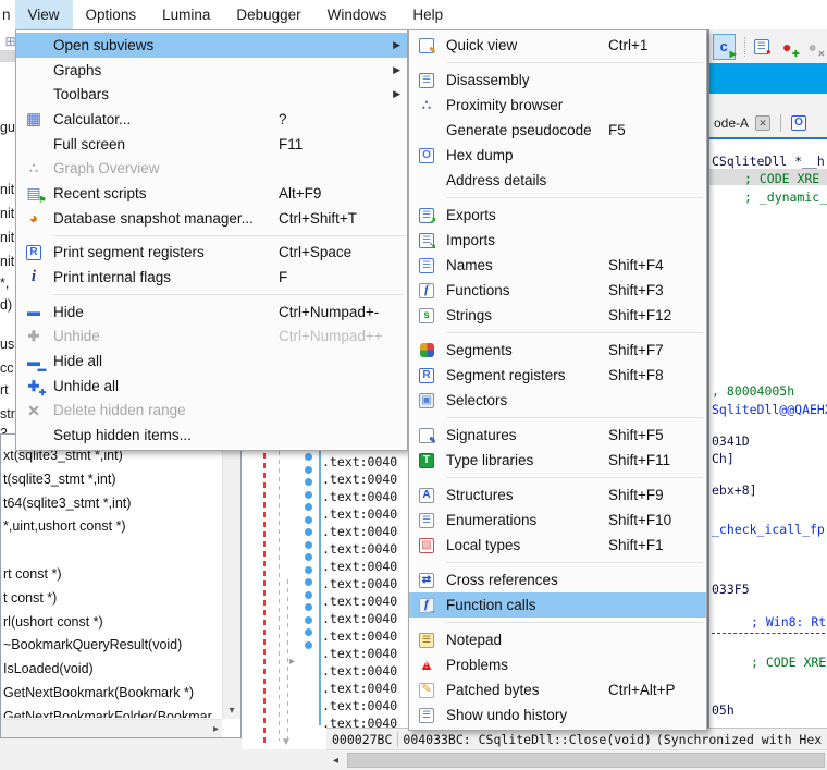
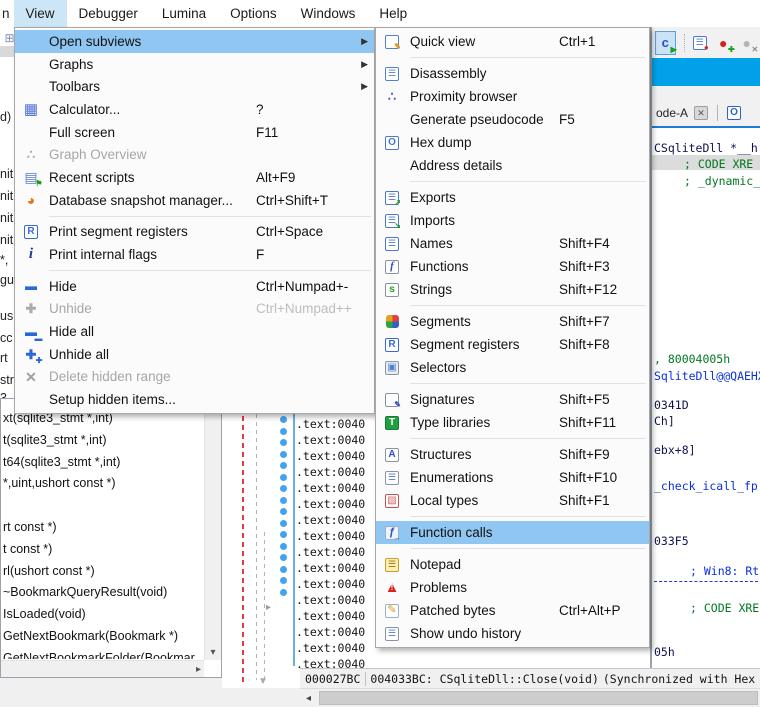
  n
  View
- Options
+ Debugger
  Lumina
- Debugger
+ Options
  Windows
  Help
  ⊞
- gu
+ d)
  nit
  nit
  nit
  nit
  *,
- d)
+ gu
  us
  cc
  rt
  str
  xt(sqlite3_stmt *,int)
  t(sqlite3_stmt *,int)
  t64(sqlite3_stmt *,int)
  *,uint,ushort const *)
  rt const *)
  t const *)
  rl(ushort const *)
  ~BookmarkQueryResult(void)
  IsLoaded(void)
  GetNextBookmark(Bookmark *)
  GetNextBookmarkFolder(Bookmar
  ▾
  ▸
  .text:0040
  .text:0040
  .text:0040
  .text:0040
  .text:0040
  .text:0040
  .text:0040
  .text:0040
  .text:0040
  .text:0040
  .text:0040
  .text:0040
  .text:0040
  .text:0040
  .text:0040
  .text:0040
  ▸
  ▼
  c
  ▶
  ☰
  ●
  ●
  ✚
  ●
  ✕
  ode-A
  ✕
  O
  CSqliteDll *__h
  ; CODE XRE
  ; _dynamic_
  , 80004005h
  SqliteDll@@QAEH
  0341D
  Ch]
  ebx+8]
  _check_icall_fp
  033F5
  ; Win8: Rt
  ; CODE XRE
  05h
  000027BC
  004033BC: CSqliteDll::Close(void)
  (Synchronized with Hex
  ◂
  Open subviews
  ▶
  Graphs
  ▶
  Toolbars
  ▶
  ▦
  Calculator...
  ?
  Full screen
  F11
  ∴
  Graph Overview
  ▤
  ⚑
  Recent scripts
  Alt+F9
  ◕
  Database snapshot manager...
  Ctrl+Shift+T
  R
  Print segment registers
  Ctrl+Space
  i
  Print internal flags
  F
  ▬
  Hide
  Ctrl+Numpad+-
  ✚
  Unhide
  Ctrl+Numpad++
  ▬
  ▬
  Hide all
  ✚
  ✚
  Unhide all
  ✕
  Delete hidden range
  Setup hidden items...
  ✎
  Quick view
  Ctrl+1
  ☰
  Disassembly
  ∴
  Proximity browser
  Generate pseudocode
  F5
  O
  Hex dump
  Address details
  ☰
  ↗
  Exports
  ☰
  ↘
  Imports
  ☰
  Names
  Shift+F4
  f
  Functions
  Shift+F3
  s
  Strings
  Shift+F12
  Segments
  Shift+F7
  R
  Segment registers
  Shift+F8
  ▣
  Selectors
  ✎
  Signatures
  Shift+F5
  T
  Type libraries
  Shift+F11
  A
  Structures
  Shift+F9
  ☰
  Enumerations
  Shift+F10
  ▧
  Local types
  Shift+F1
- ⇄
- Cross references
  ƒ
  →
  Function calls
  ☰
  Notepad
  ▲
  !
  Problems
  ✎
  Patched bytes
  Ctrl+Alt+P
  ☰
  Show undo history
